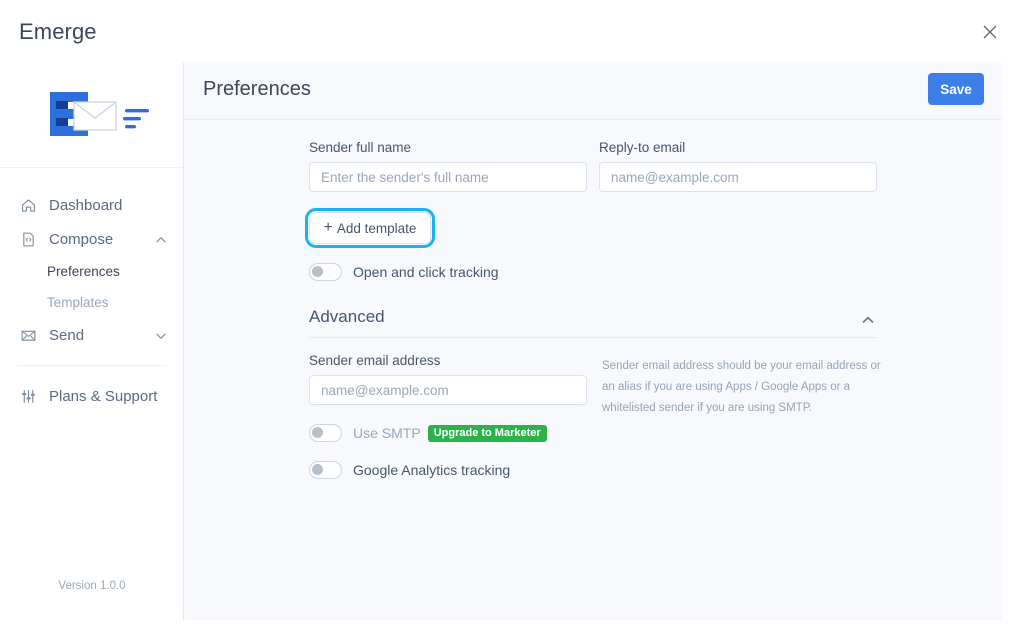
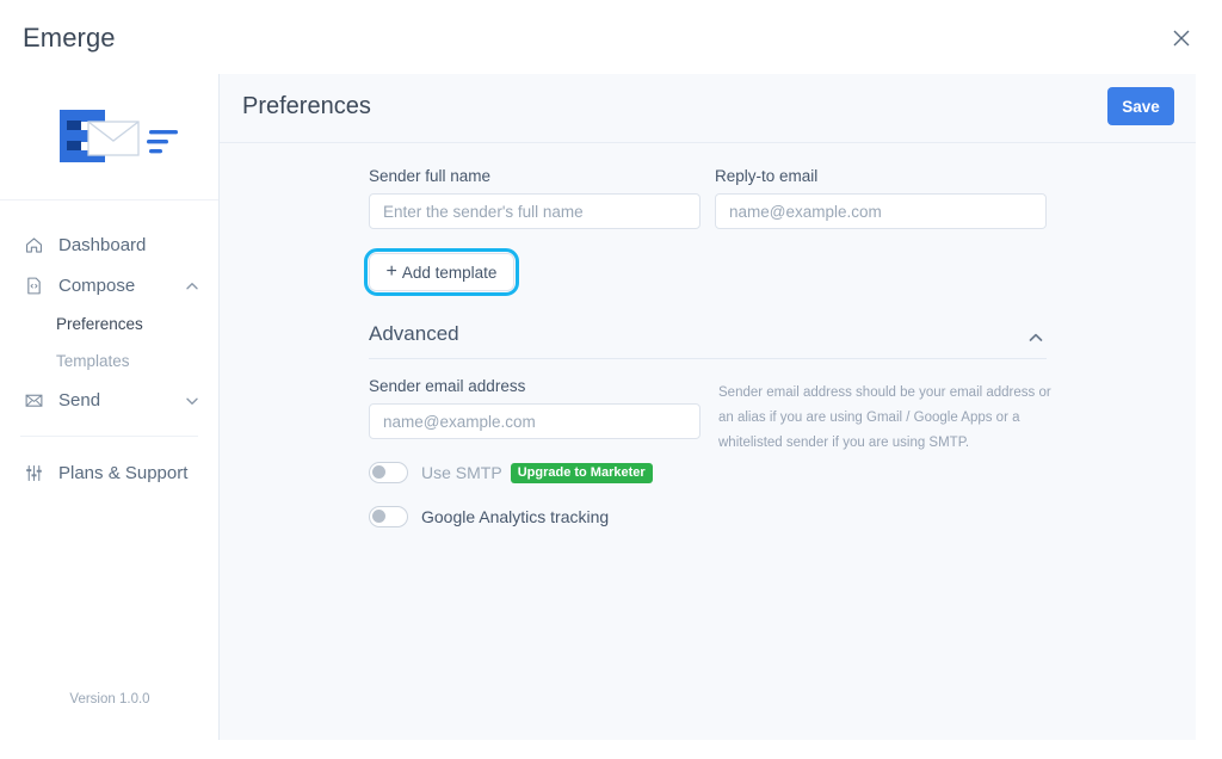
  Emerge
  Dashboard
  Compose
  Preferences
  Templates
  Send
  Plans & Support
  Version 1.0.0
  Preferences
  Save
  Sender full name
  Enter the sender's full name
  Reply-to email
  name@example.com
  +
  Add template
- Open and click tracking
  Advanced
  Sender email address
  name@example.com
- Sender email address should be your email address or an alias if you are using Apps / Google Apps or a whitelisted sender if you are using SMTP.
+ Sender email address should be your email address or an alias if you are using Gmail / Google Apps or a whitelisted sender if you are using SMTP.
  Use SMTP
  Upgrade to Marketer
  Google Analytics tracking
